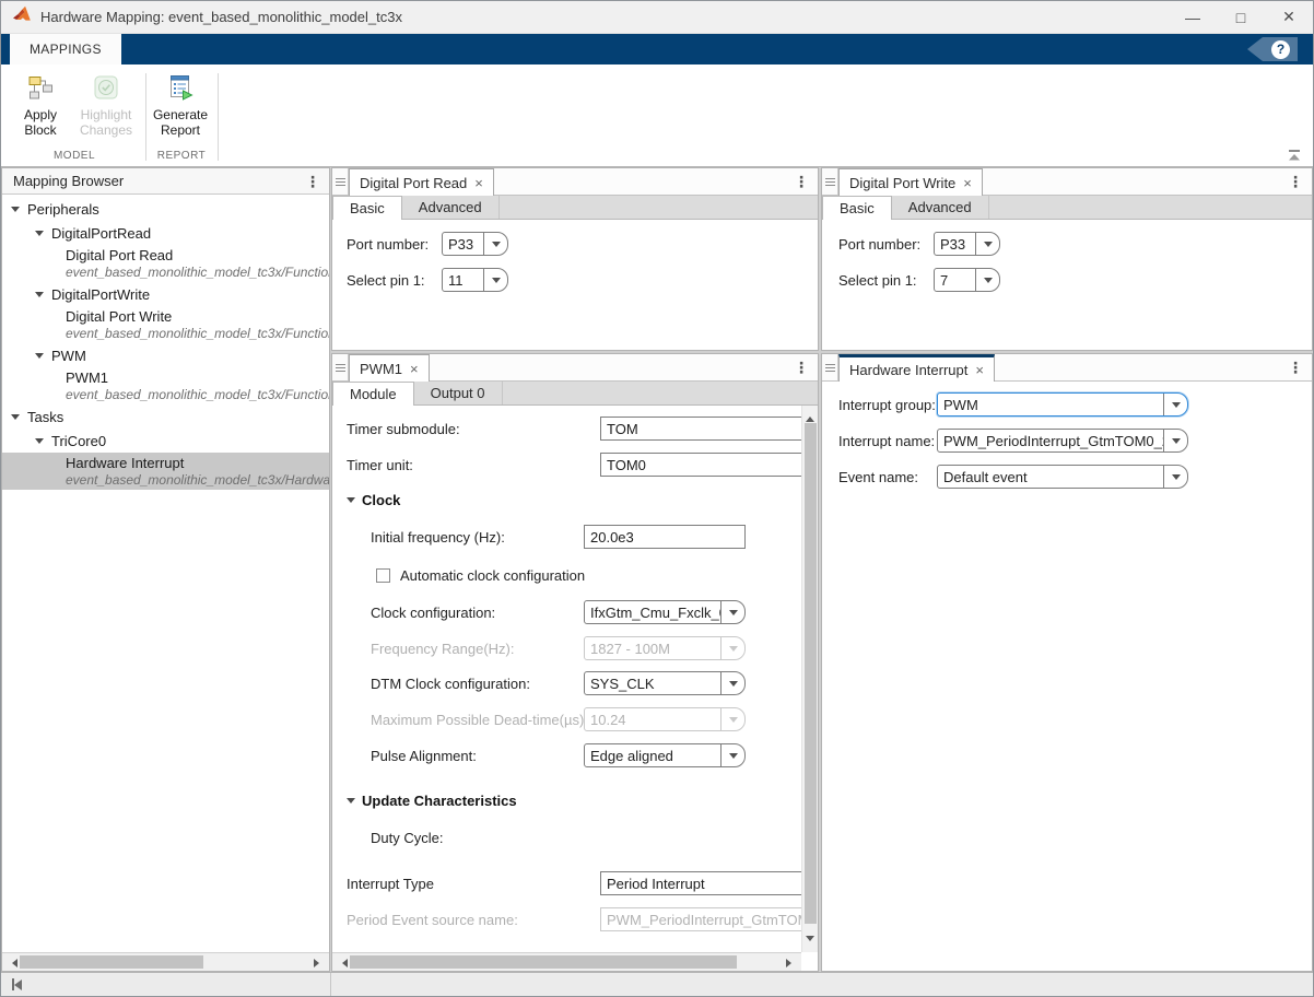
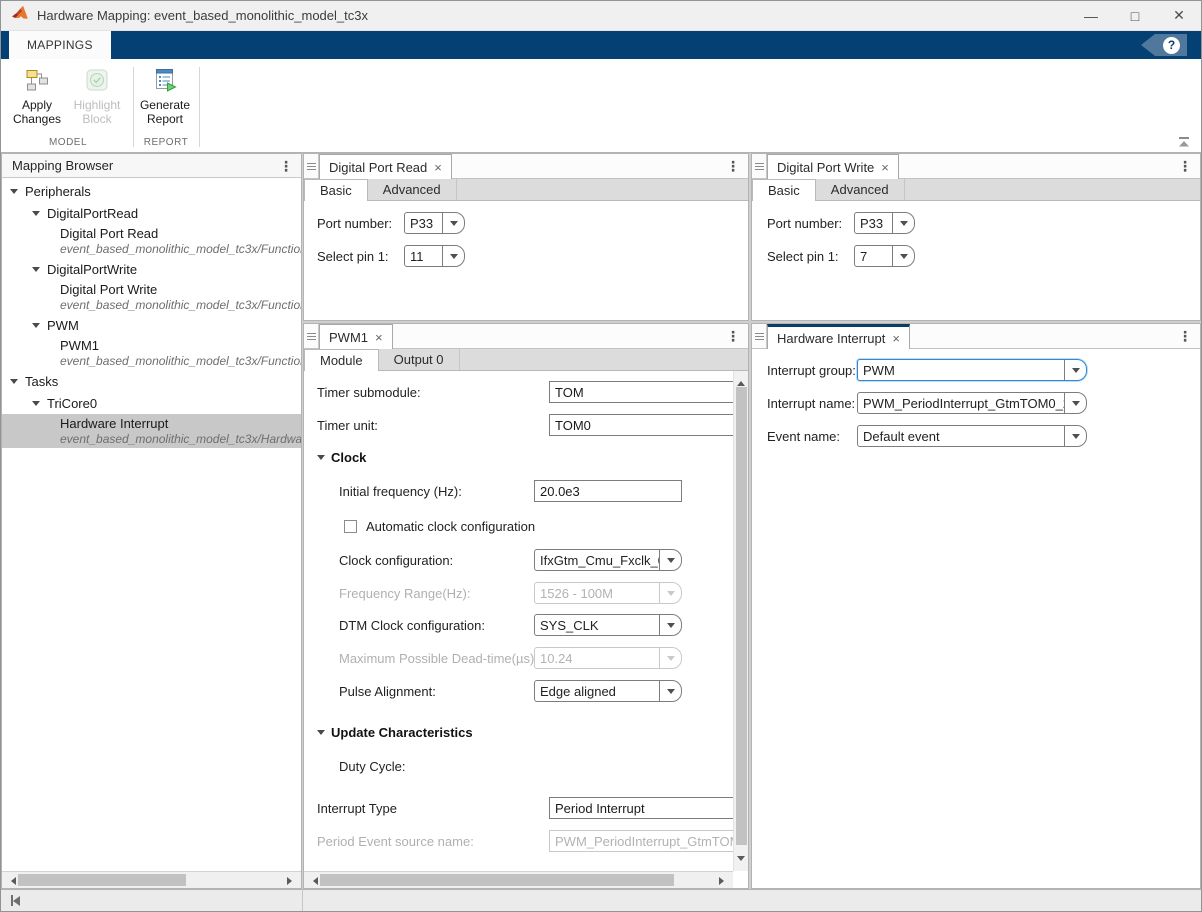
  Hardware Mapping: event_based_monolithic_model_tc3x
  —
  □
  ✕
  MAPPINGS
  ?
  Apply
- Block
+ Changes
  Highlight
- Changes
+ Block
  Generate
  Report
  MODEL
  REPORT
  Mapping Browser
  ⋮
  Peripherals
  DigitalPortRead
  Digital Port Read
  event_based_monolithic_model_tc3x/Functio
  DigitalPortWrite
  Digital Port Write
  event_based_monolithic_model_tc3x/Functio
  PWM
  PWM1
  event_based_monolithic_model_tc3x/Functio
  Tasks
  TriCore0
  Hardware Interrupt
  event_based_monolithic_model_tc3x/Hardwa
  Digital Port Read
  ×
  ⋮
  Basic
  Advanced
  Port number:
  P33
  Select pin 1:
  11
  Digital Port Write
  ×
  ⋮
  Basic
  Advanced
  Port number:
  P33
  Select pin 1:
  7
  PWM1
  ×
  ⋮
  Module
  Output 0
  Timer submodule:
  TOM
  Timer unit:
  TOM0
  Clock
  Initial frequency (Hz):
  20.0e3
  Automatic clock configuration
  Clock configuration:
  IfxGtm_Cmu_Fxclk_
  Frequency Range(Hz):
- 1827 - 100M
+ 1526 - 100M
  DTM Clock configuration:
  SYS_CLK
  Maximum Possible Dead-time(µs)
  10.24
  Pulse Alignment:
  Edge aligned
  Update Characteristics
  Duty Cycle:
  Interrupt Type
  Period Interrupt
  Period Event source name:
  PWM_PeriodInterrupt_GtmTO
  Hardware Interrupt
  ×
  ⋮
  Interrupt group:
  PWM
  Interrupt name:
  PWM_PeriodInterrupt_GtmTOM0_
  Event name:
  Default event
